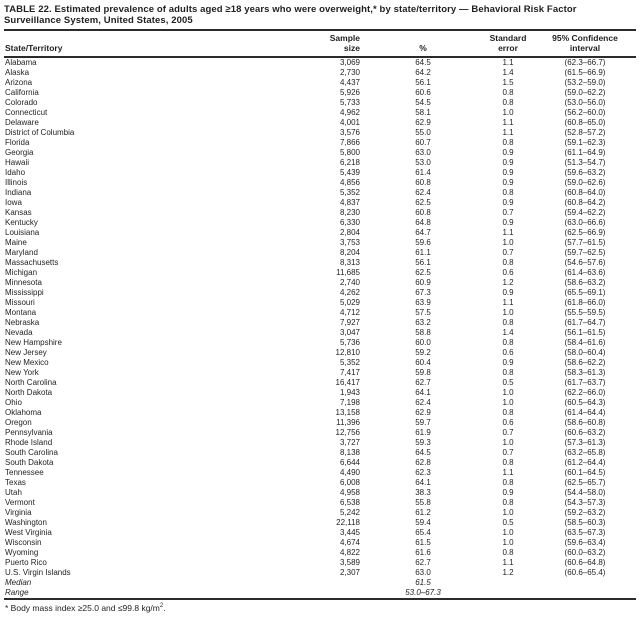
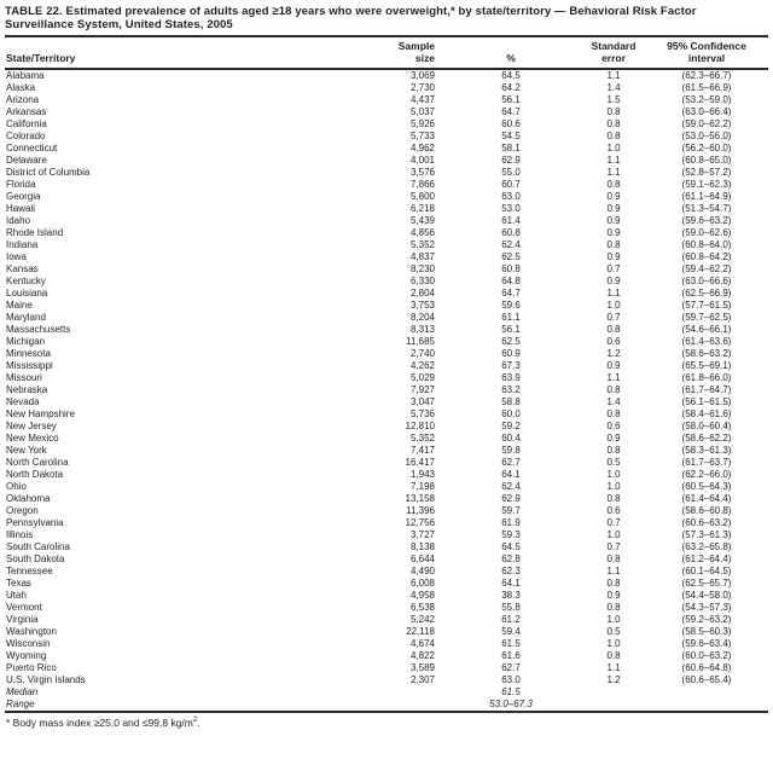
  TABLE 22. Estimated prevalence of adults aged ≥18 years who were overweight,* by state/territory — Behavioral Risk Factor
  Surveillance System, United States, 2005
  State/Territory	Sample size	%	Standard error	95% Confidence interval
  Alabama	3,069	64.5	1.1	(62.3–66.7)
  Alaska	2,730	64.2	1.4	(61.5–66.9)
  Arizona	4,437	56.1	1.5	(53.2–59.0)
+ Arkansas	5,037	64.7	0.8	(63.0–66.4)
  California	5,926	60.6	0.8	(59.0–62.2)
  Colorado	5,733	54.5	0.8	(53.0–56.0)
  Connecticut	4,962	58.1	1.0	(56.2–60.0)
  Delaware	4,001	62.9	1.1	(60.8–65.0)
  District of Columbia	3,576	55.0	1.1	(52.8–57.2)
  Florida	7,866	60.7	0.8	(59.1–62.3)
  Georgia	5,800	63.0	0.9	(61.1–64.9)
  Hawaii	6,218	53.0	0.9	(51.3–54.7)
  Idaho	5,439	61.4	0.9	(59.6–63.2)
- Illinois	4,856	60.8	0.9	(59.0–62.6)
+ Rhode Island	4,856	60.8	0.9	(59.0–62.6)
  Indiana	5,352	62.4	0.8	(60.8–64.0)
  Iowa	4,837	62.5	0.9	(60.8–64.2)
  Kansas	8,230	60.8	0.7	(59.4–62.2)
  Kentucky	6,330	64.8	0.9	(63.0–66.6)
  Louisiana	2,804	64.7	1.1	(62.5–66.9)
  Maine	3,753	59.6	1.0	(57.7–61.5)
  Maryland	8,204	61.1	0.7	(59.7–62.5)
- Massachusetts	8,313	56.1	0.8	(54.6–57.6)
+ Massachusetts	8,313	56.1	0.8	(54.6–66.1)
  Michigan	11,685	62.5	0.6	(61.4–63.6)
  Minnesota	2,740	60.9	1.2	(58.6–63.2)
  Mississippi	4,262	67.3	0.9	(65.5–69.1)
  Missouri	5,029	63.9	1.1	(61.8–66.0)
- Montana	4,712	57.5	1.0	(55.5–59.5)
  Nebraska	7,927	63.2	0.8	(61.7–64.7)
  Nevada	3,047	58.8	1.4	(56.1–61.5)
  New Hampshire	5,736	60.0	0.8	(58.4–61.6)
  New Jersey	12,810	59.2	0.6	(58.0–60.4)
  New Mexico	5,352	60.4	0.9	(58.6–62.2)
  New York	7,417	59.8	0.8	(58.3–61.3)
  North Carolina	16,417	62.7	0.5	(61.7–63.7)
  North Dakota	1,943	64.1	1.0	(62.2–66.0)
  Ohio	7,198	62.4	1.0	(60.5–64.3)
  Oklahoma	13,158	62.9	0.8	(61.4–64.4)
  Oregon	11,396	59.7	0.6	(58.6–60.8)
  Pennsylvania	12,756	61.9	0.7	(60.6–63.2)
- Rhode Island	3,727	59.3	1.0	(57.3–61.3)
+ Illinois	3,727	59.3	1.0	(57.3–61.3)
  South Carolina	8,138	64.5	0.7	(63.2–65.8)
  South Dakota	6,644	62.8	0.8	(61.2–64.4)
  Tennessee	4,490	62.3	1.1	(60.1–64.5)
  Texas	6,008	64.1	0.8	(62.5–65.7)
  Utah	4,958	38.3	0.9	(54.4–58.0)
  Vermont	6,538	55.8	0.8	(54.3–57.3)
  Virginia	5,242	61.2	1.0	(59.2–63.2)
  Washington	22,118	59.4	0.5	(58.5–60.3)
- West Virginia	3,445	65.4	1.0	(63.5–67.3)
  Wisconsin	4,674	61.5	1.0	(59.6–63.4)
  Wyoming	4,822	61.6	0.8	(60.0–63.2)
  Puerto Rico	3,589	62.7	1.1	(60.6–64.8)
  U.S. Virgin Islands	2,307	63.0	1.2	(60.6–65.4)
  Median		61.5
  Range		53.0–67.3
  * Body mass index ≥25.0 and ≤99.8 kg/m .
